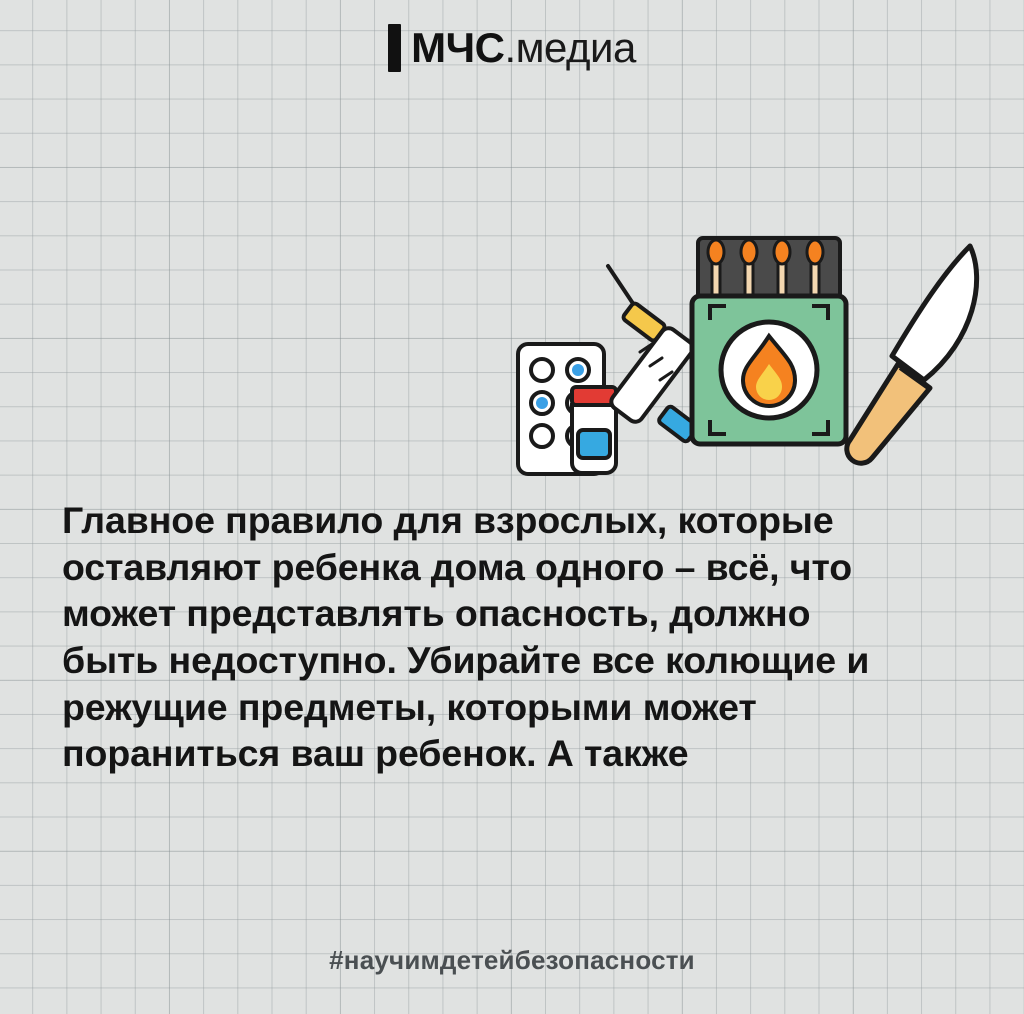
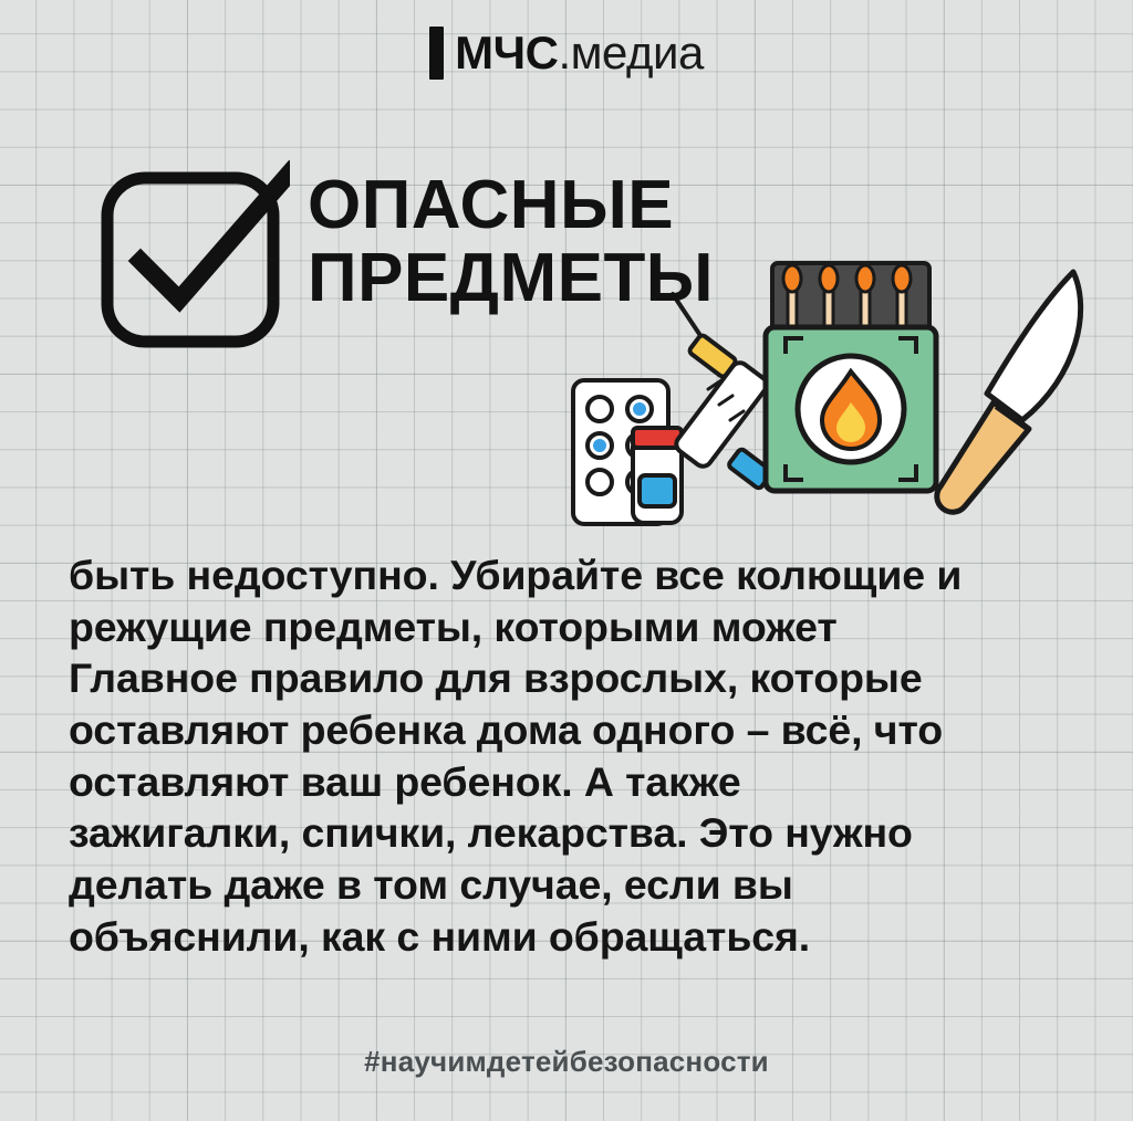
  МЧС.медиа
+ ОПАСНЫЕ
+ ПРЕДМЕТЫ
- Главное правило для взрослых, которые
+ быть недоступно. Убирайте все колющие и
- оставляют ребенка дома одного – всё, что
+ режущие предметы, которыми может
- может представлять опасность, должно
- быть недоступно. Убирайте все колющие и
+ Главное правило для взрослых, которые
- режущие предметы, которыми может
+ оставляют ребенка дома одного – всё, что
- пораниться ваш ребенок. А также
+ оставляют ваш ребенок. А также
+ зажигалки, спички, лекарства. Это нужно
+ делать даже в том случае, если вы
+ объяснили, как с ними обращаться.
  #научимдетейбезопасности
